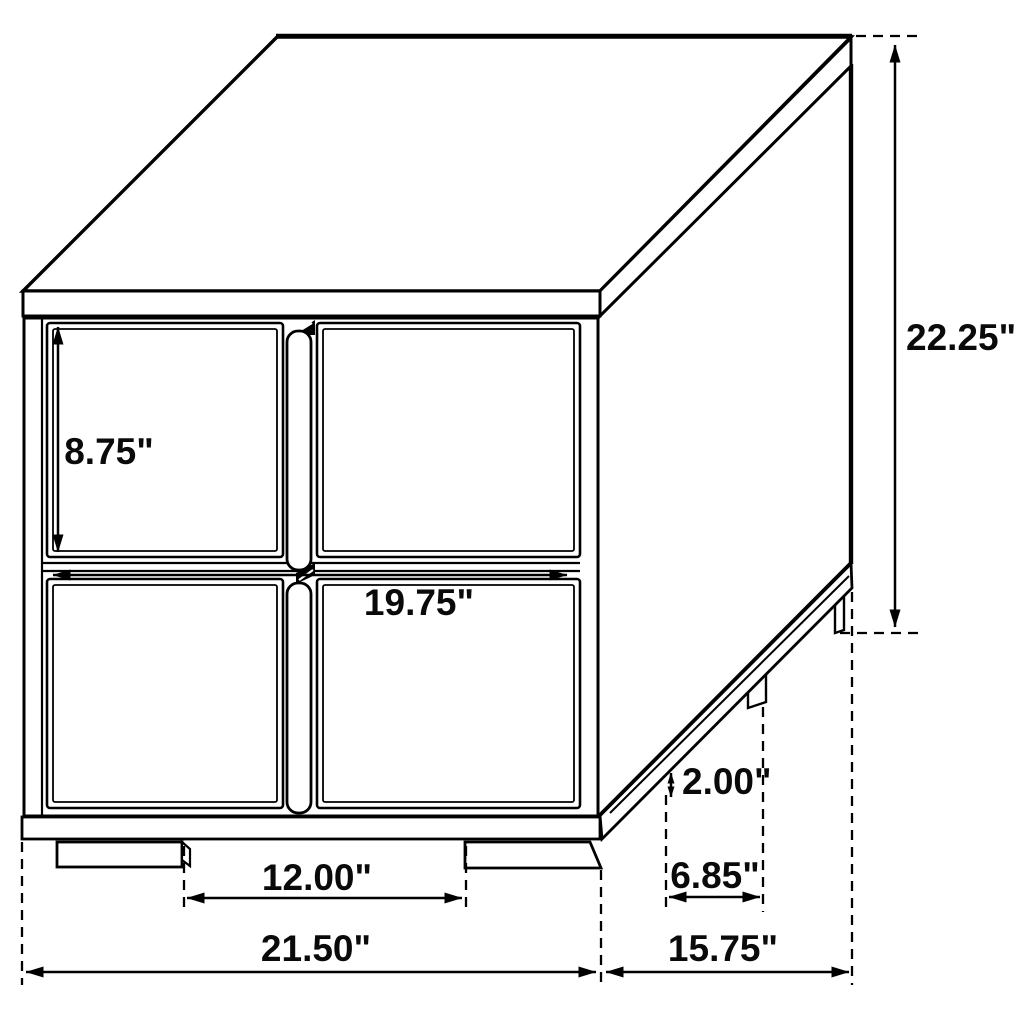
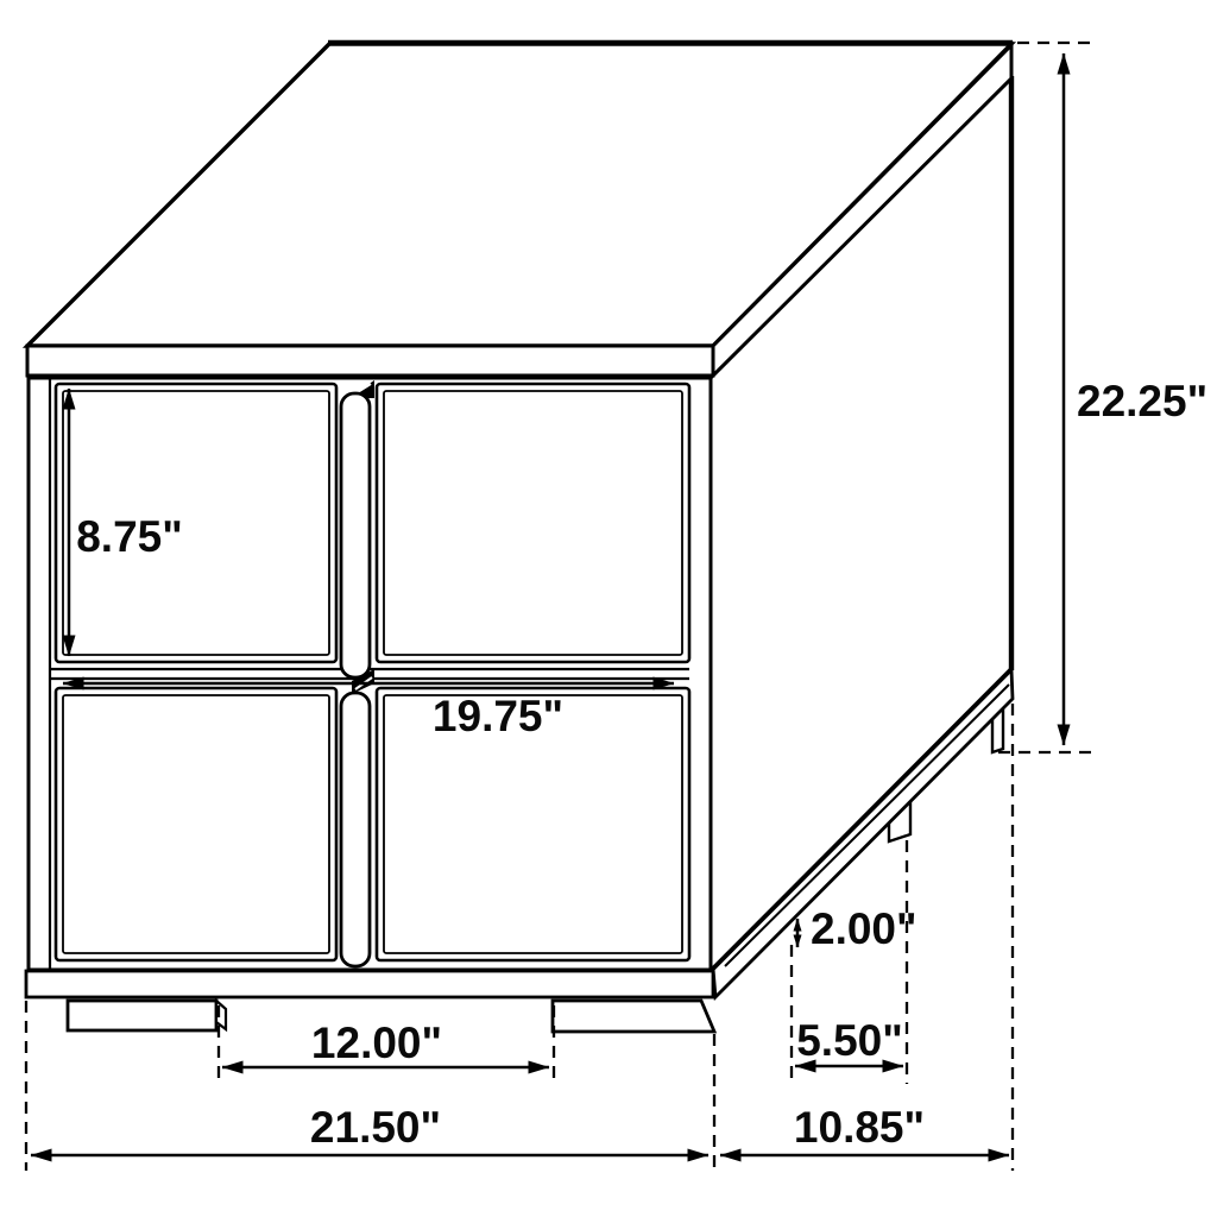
  8.75"
  19.75"
  22.25"
  12.00"
  21.50"
- 15.75"
+ 10.85"
  2.00"
- 6.85"
+ 5.50"
